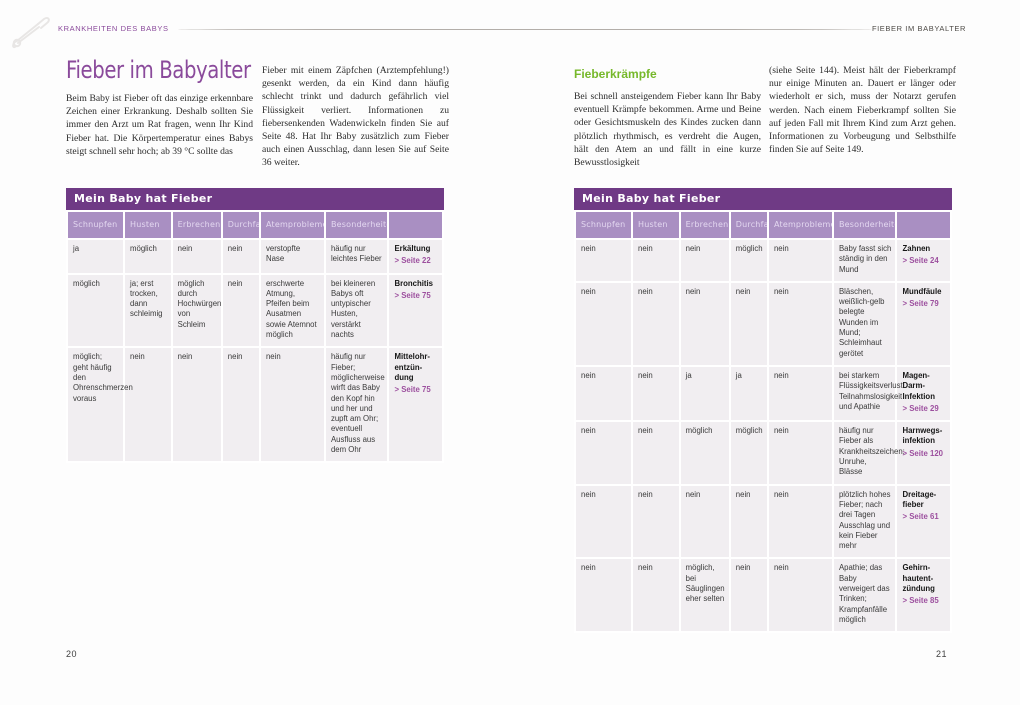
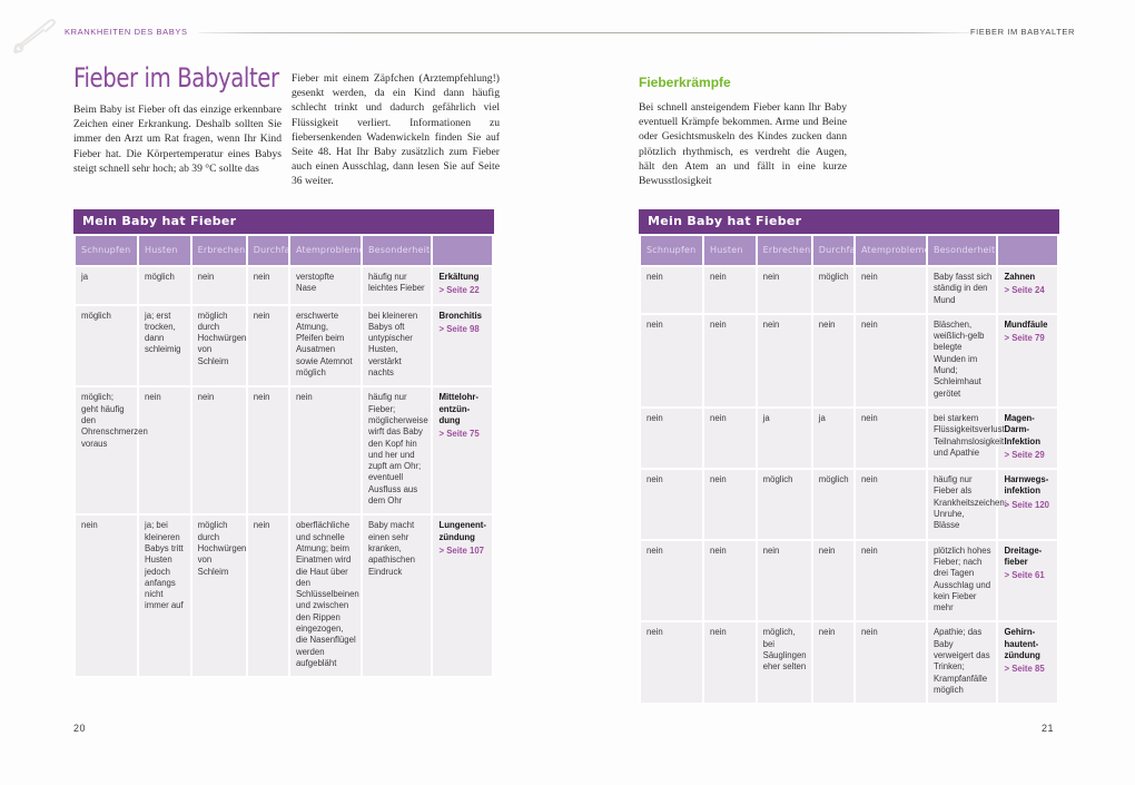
  KRANKHEITEN DES BABYS
  FIEBER IM BABYALTER
  Fieber im Babyalter
  Beim Baby ist Fieber oft das einzige erkennbare Zeichen einer Erkrankung. Deshalb sollten Sie immer den Arzt um Rat fragen, wenn Ihr Kind Fieber hat. Die Körpertemperatur eines Babys steigt schnell sehr hoch; ab 39 °C sollte das
  Fieber mit einem Zäpfchen (Arztempfehlung!) gesenkt werden, da ein Kind dann häufig schlecht trinkt und dadurch gefährlich viel Flüssigkeit verliert. Informationen zu fiebersenkenden Wadenwickeln finden Sie auf Seite 48. Hat Ihr Baby zusätzlich zum Fieber auch einen Ausschlag, dann lesen Sie auf Seite 36 weiter.
  Fieberkrämpfe
  Bei schnell ansteigendem Fieber kann Ihr Baby eventuell Krämpfe bekommen. Arme und Beine oder Gesichtsmuskeln des Kindes zucken dann plötzlich rhythmisch, es verdreht die Augen, hält den Atem an und fällt in eine kurze Bewusstlosigkeit
- (siehe Seite 144). Meist hält der Fieberkrampf nur einige Minuten an. Dauert er länger oder wiederholt er sich, muss der Notarzt gerufen werden. Nach einem Fieberkrampf sollten Sie auf jeden Fall mit Ihrem Kind zum Arzt gehen. Informationen zu Vorbeugung und Selbsthilfe finden Sie auf Seite 149.
  Mein Baby hat Fieber
  Schnupfen	Husten	Erbrechen	Durchfa	Atemproblem	Besonderheit
  ja	möglich	nein	nein	verstopfte Nase	häufig nur leichtes Fieber	Erkältung> Seite 22
- möglich	ja; erst trocken, dann schleimig	möglich durch Hochwürgen von Schleim	nein	erschwerte Atmung, Pfeifen beim Ausatmen sowie Atemnot möglich	bei kleineren Babys oft untypischer Husten, verstärkt nachts	Bronchitis> Seite 75
+ möglich	ja; erst trocken, dann schleimig	möglich durch Hochwürgen von Schleim	nein	erschwerte Atmung, Pfeifen beim Ausatmen sowie Atemnot möglich	bei kleineren Babys oft untypischer Husten, verstärkt nachts	Bronchitis> Seite 98
  möglich; geht häufig den Ohrenschmerzen voraus	nein	nein	nein	nein	häufig nur Fieber; möglicherweise wirft das Baby den Kopf hin und her und zupft am Ohr; eventuell Ausfluss aus dem Ohr	Mittelohr- entzün- dung> Seite 75
+ nein	ja; bei kleineren Babys tritt Husten jedoch anfangs nicht immer auf	möglich durch Hochwürgen von Schleim	nein	oberflächliche und schnelle Atmung; beim Einatmen wird die Haut über den Schlüsselbeinen und zwischen den Rippen eingezogen, die Nasenflügel werden aufgebläht	Baby macht einen sehr kranken, apathischen Eindruck	Lungenent- zündung> Seite 107
  Mein Baby hat Fieber
  Schnupfen	Husten	Erbrechen	Durchfa	Atemproblem	Besonderheit
  nein	nein	nein	möglich	nein	Baby fasst sich ständig in den Mund	Zahnen> Seite 24
  nein	nein	nein	nein	nein	Bläschen, weißlich-gelb belegte Wunden im Mund; Schleimhaut gerötet	Mundfäule> Seite 79
  nein	nein	ja	ja	nein	bei starkem Flüssigkeitsverlus Teilnahmslosigkeit und Apathie	Magen- Darm- Infektion> Seite 29
  nein	nein	möglich	möglich	nein	häufig nur Fieber als Krankheitszeichen Unruhe, Blässe	Harnwegs- infektion> Seite 120
  nein	nein	nein	nein	nein	plötzlich hohes Fieber; nach drei Tagen Ausschlag und kein Fieber mehr	Dreitage- fieber> Seite 61
  nein	nein	möglich, bei Säuglingen eher selten	nein	nein	Apathie; das Baby verweigert das Trinken; Krampfanfälle möglich	Gehirn- hautent- zündung> Seite 85
  20
  21
